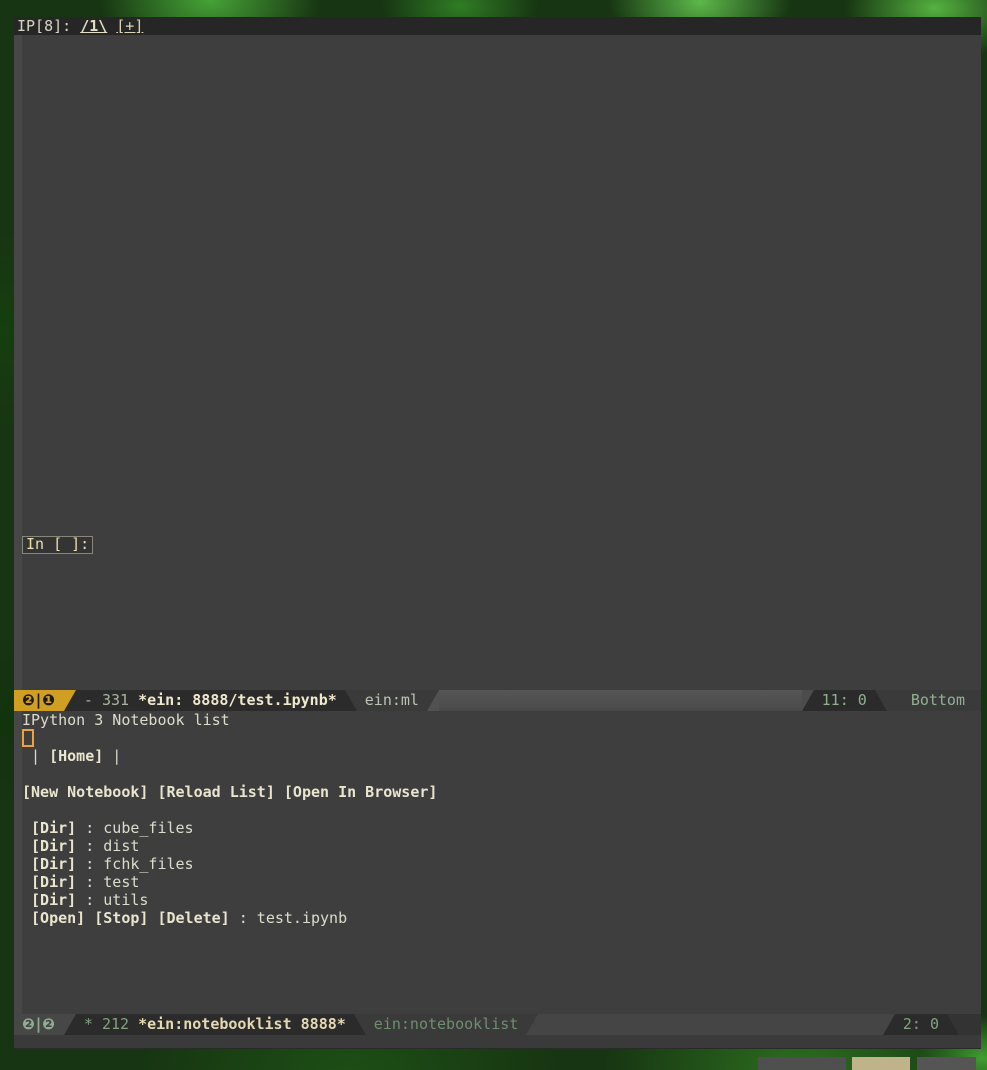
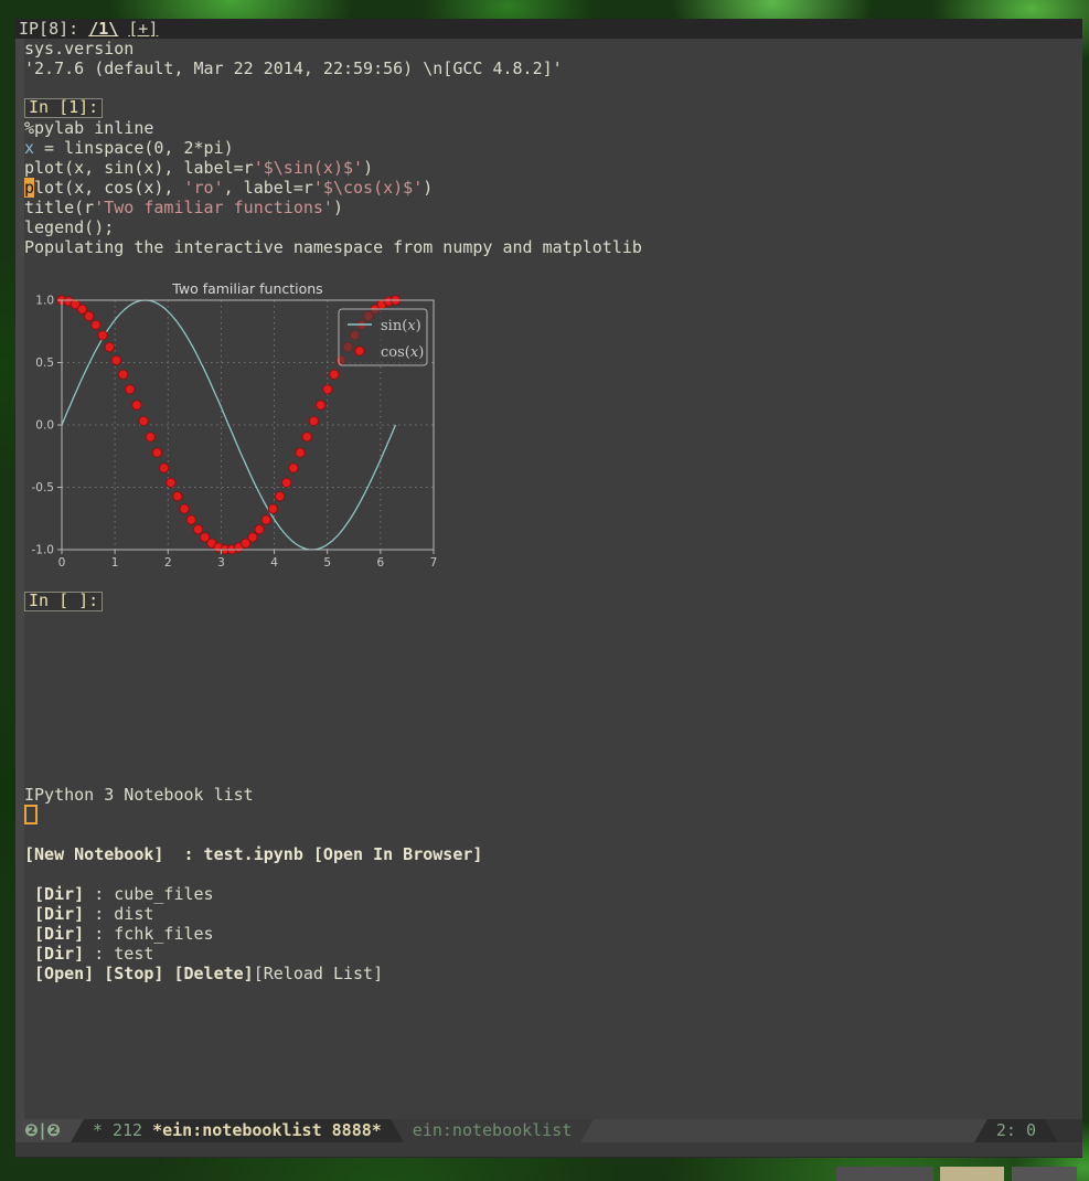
  IP[8]: /1\ [+]
+ sys.version
+ '2.7.6 (default, Mar 22 2014, 22:59:56) \n[GCC 4.8.2]'
+ In [1]:
+ %pylab inline
+ x = linspace(0, 2*pi)
+ plot(x, sin(x), label=r'$\sin(x)$')
+ plot(x, cos(x), 'ro', label=r'$\cos(x)$')
+ title(r'Two familiar functions')
+ legend();
+ Populating the interactive namespace from numpy and matplotlib
+ 0
+ 1
+ 2
+ 3
+ 4
+ 5
+ 6
+ 7
+ -1.0
+ -0.5
+ 0.0
+ 0.5
+ 1.0
+ Two familiar functions
+ sin(x)
+ cos(x)
  In [ ]:
- ❷|❶
- - 331 *ein: 8888/test.ipynb*
- ein:ml
- 11: 0
- Bottom
  IPython 3 Notebook list
- | [Home] |
- [New Notebook] [Reload List] [Open In Browser]
+ [New Notebook] : test.ipynb [Open In Browser]
  [Dir] : cube_files
  [Dir] : dist
  [Dir] : fchk_files
  [Dir] : test
- [Dir] : utils
- [Open] [Stop] [Delete] : test.ipynb
+ [Open] [Stop] [Delete][Reload List]
  ❷|❷
  * 212 *ein:notebooklist 8888*
  ein:notebooklist
  2: 0
